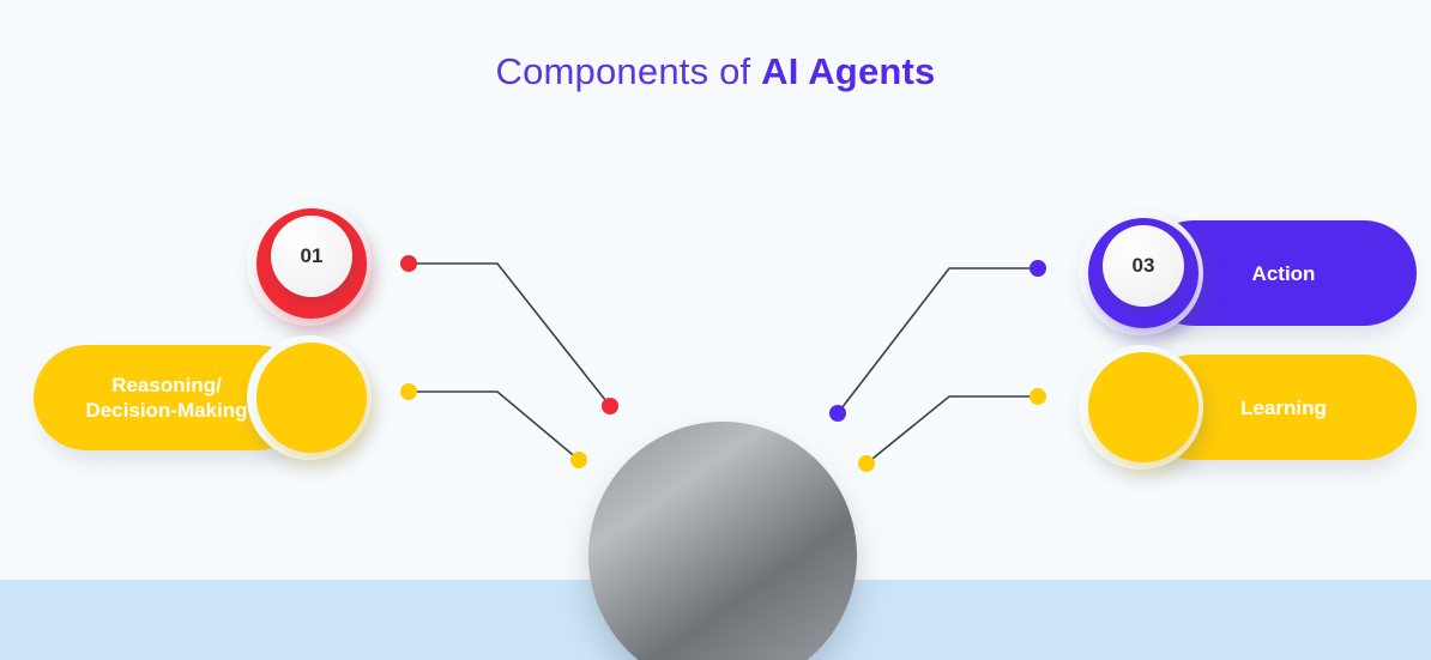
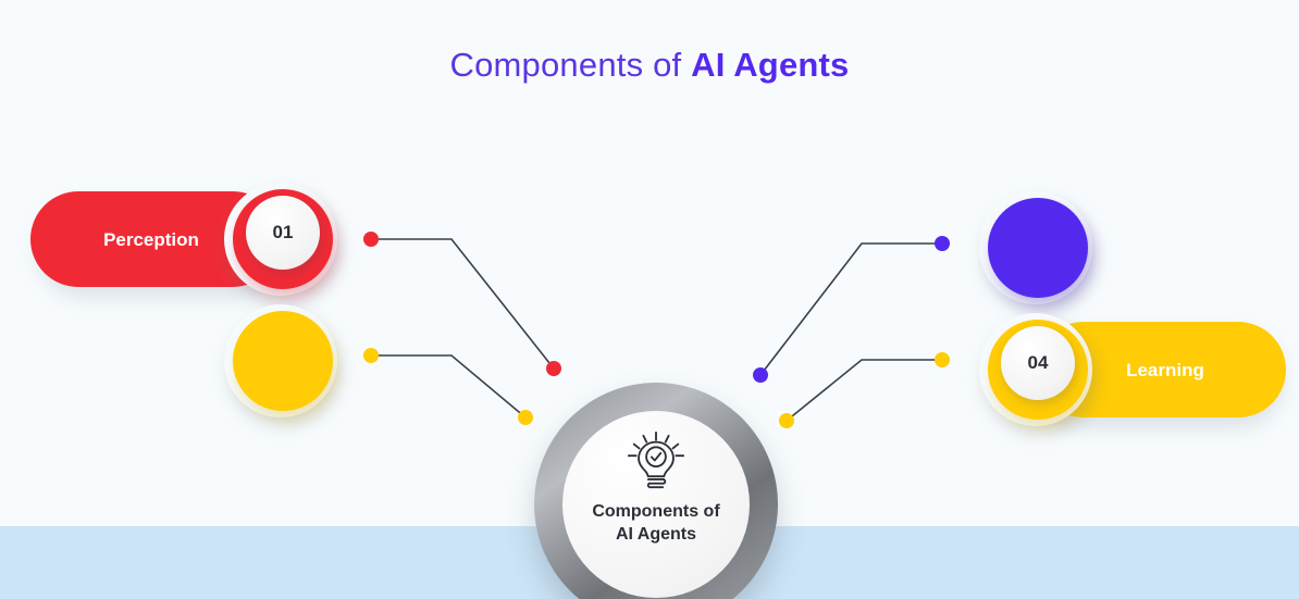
  Components of AI Agents
+ Perception
  01
- Reasoning/
- Decision-Making
- Action
- 03
  Learning
+ 04
+ Components of
+ AI Agents
